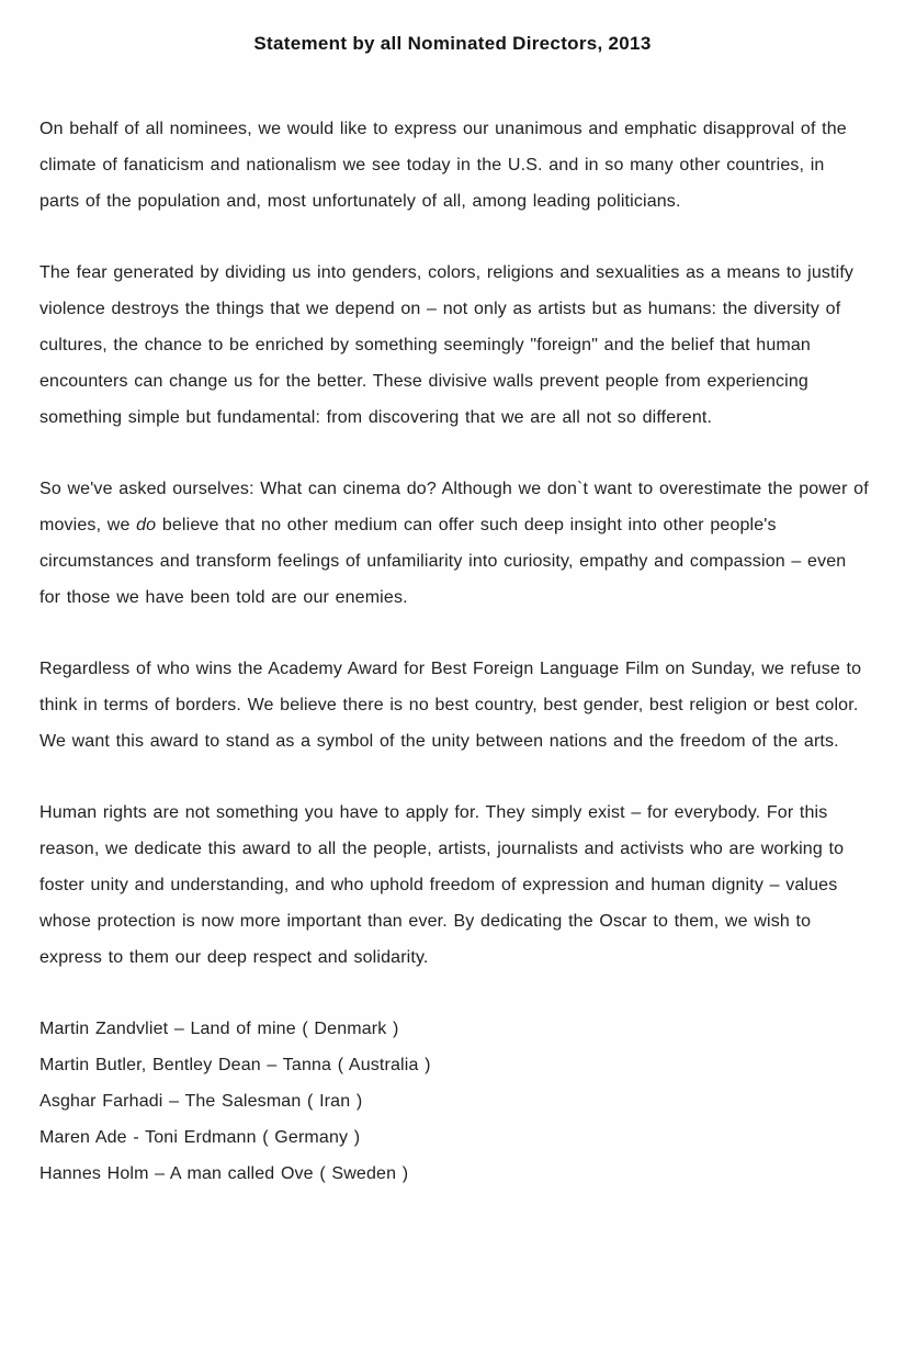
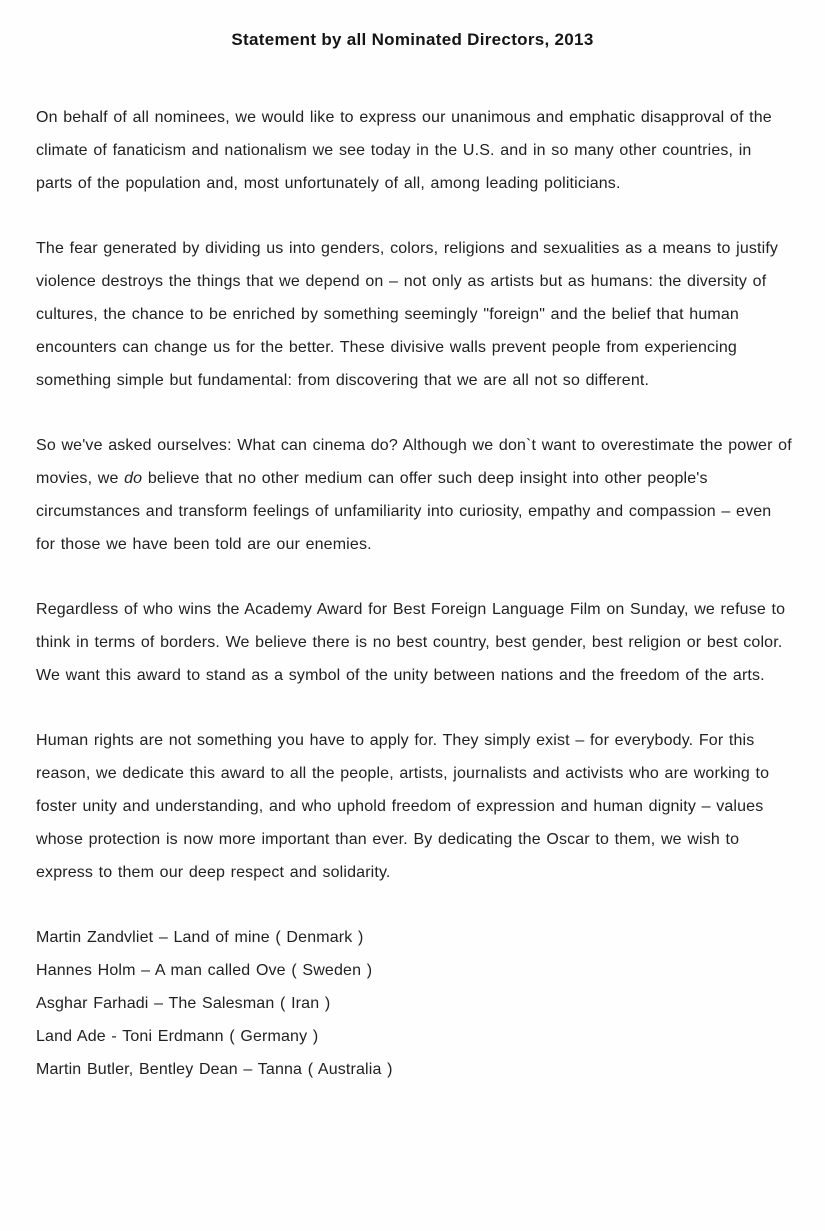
  Statement by all Nominated Directors, 2013
  On behalf of all nominees, we would like to express our unanimous and emphatic disapproval of the climate of fanaticism and nationalism we see today in the U.S. and in so many other countries, in parts of the population and, most unfortunately of all, among leading politicians.
  The fear generated by dividing us into genders, colors, religions and sexualities as a means to justify violence destroys the things that we depend on – not only as artists but as humans: the diversity of cultures, the chance to be enriched by something seemingly "foreign" and the belief that human encounters can change us for the better. These divisive walls prevent people from experiencing something simple but fundamental: from discovering that we are all not so different.
  So we've asked ourselves: What can cinema do? Although we don`t want to overestimate the power of movies, we do believe that no other medium can offer such deep insight into other people's circumstances and transform feelings of unfamiliarity into curiosity, empathy and compassion – even for those we have been told are our enemies.
  Regardless of who wins the Academy Award for Best Foreign Language Film on Sunday, we refuse to think in terms of borders. We believe there is no best country, best gender, best religion or best color. We want this award to stand as a symbol of the unity between nations and the freedom of the arts.
  Human rights are not something you have to apply for. They simply exist – for everybody. For this reason, we dedicate this award to all the people, artists, journalists and activists who are working to foster unity and understanding, and who uphold freedom of expression and human dignity – values whose protection is now more important than ever. By dedicating the Oscar to them, we wish to express to them our deep respect and solidarity.
  Martin Zandvliet – Land of mine ( Denmark )
- Martin Butler, Bentley Dean – Tanna ( Australia )
+ Hannes Holm – A man called Ove ( Sweden )
  Asghar Farhadi – The Salesman ( Iran )
- Maren Ade - Toni Erdmann ( Germany )
+ Land Ade - Toni Erdmann ( Germany )
- Hannes Holm – A man called Ove ( Sweden )
+ Martin Butler, Bentley Dean – Tanna ( Australia )
